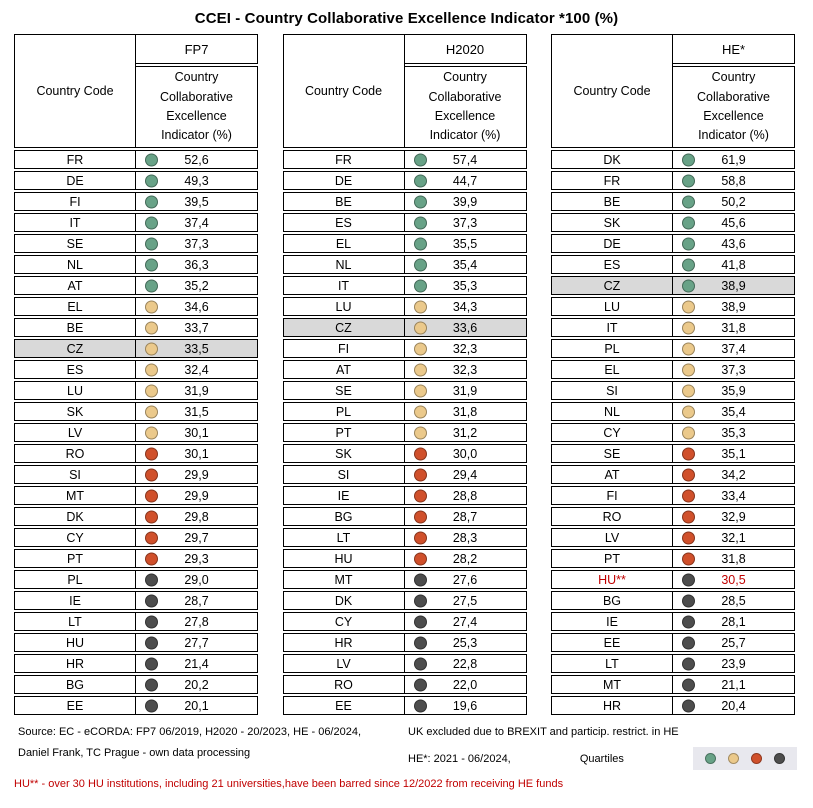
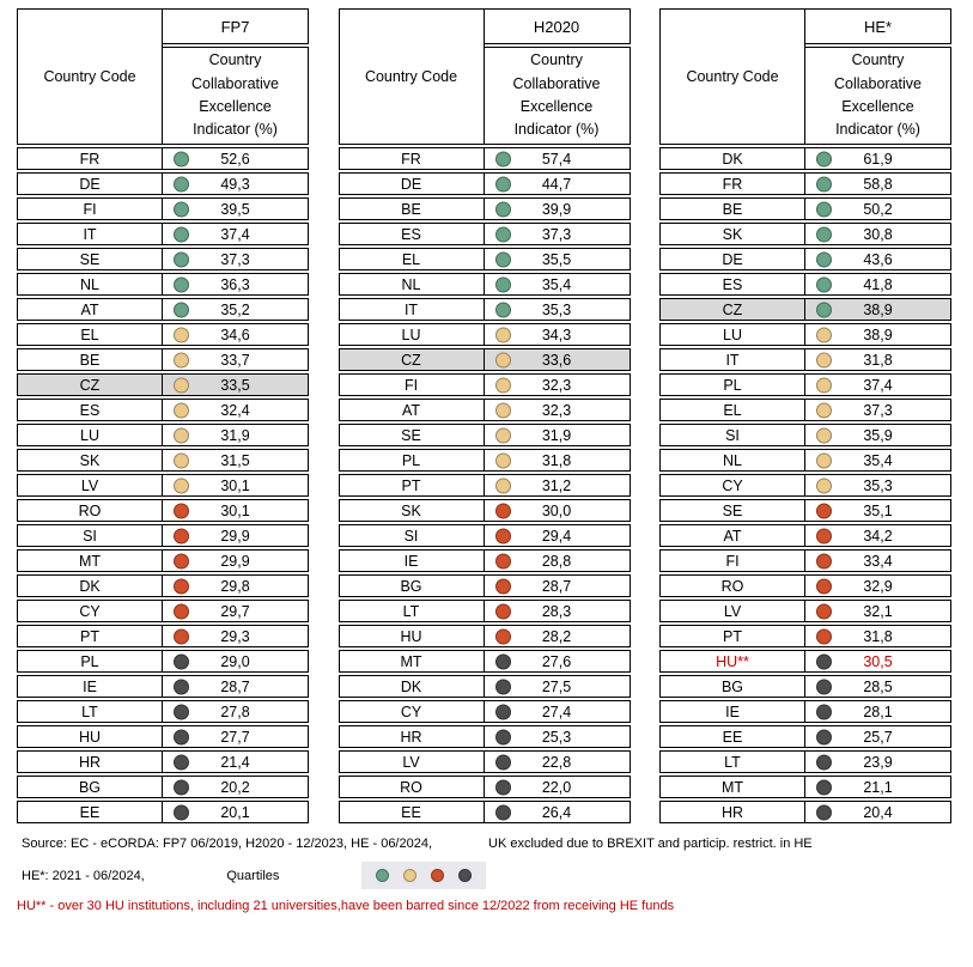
- CCEI - Country Collaborative Excellence Indicator *100 (%)
  Country Code	FP7
  Country Collaborative Excellence Indicator (%)
  FR	52,6
  DE	49,3
  FI	39,5
  IT	37,4
  SE	37,3
  NL	36,3
  AT	35,2
  EL	34,6
  BE	33,7
  CZ	33,5
  ES	32,4
  LU	31,9
  SK	31,5
  LV	30,1
  RO	30,1
  SI	29,9
  MT	29,9
  DK	29,8
  CY	29,7
  PT	29,3
  PL	29,0
  IE	28,7
  LT	27,8
  HU	27,7
  HR	21,4
  BG	20,2
  EE	20,1
  Country Code	H2020
  Country Collaborative Excellence Indicator (%)
  FR	57,4
  DE	44,7
  BE	39,9
  ES	37,3
  EL	35,5
  NL	35,4
  IT	35,3
  LU	34,3
  CZ	33,6
  FI	32,3
  AT	32,3
  SE	31,9
  PL	31,8
  PT	31,2
  SK	30,0
  SI	29,4
  IE	28,8
  BG	28,7
  LT	28,3
  HU	28,2
  MT	27,6
  DK	27,5
  CY	27,4
  HR	25,3
  LV	22,8
  RO	22,0
- EE	19,6
+ EE	26,4
  Country Code	HE*
  Country Collaborative Excellence Indicator (%)
  DK	61,9
  FR	58,8
  BE	50,2
- SK	45,6
+ SK	30,8
  DE	43,6
  ES	41,8
  CZ	38,9
  LU	38,9
  IT	31,8
  PL	37,4
  EL	37,3
  SI	35,9
  NL	35,4
  CY	35,3
  SE	35,1
  AT	34,2
  FI	33,4
  RO	32,9
  LV	32,1
  PT	31,8
  HU**	30,5
  BG	28,5
  IE	28,1
  EE	25,7
  LT	23,9
  MT	21,1
  HR	20,4
- Source: EC - eCORDA: FP7 06/2019, H2020 - 20/2023, HE - 06/2024,
+ Source: EC - eCORDA: FP7 06/2019, H2020 - 12/2023, HE - 06/2024,
  UK excluded due to BREXIT and particip. restrict. in HE
- Daniel Frank, TC Prague - own data processing
  HE*: 2021 - 06/2024,
  Quartiles
  HU** - over 30 HU institutions, including 21 universities,have been barred since 12/2022 from receiving HE funds
